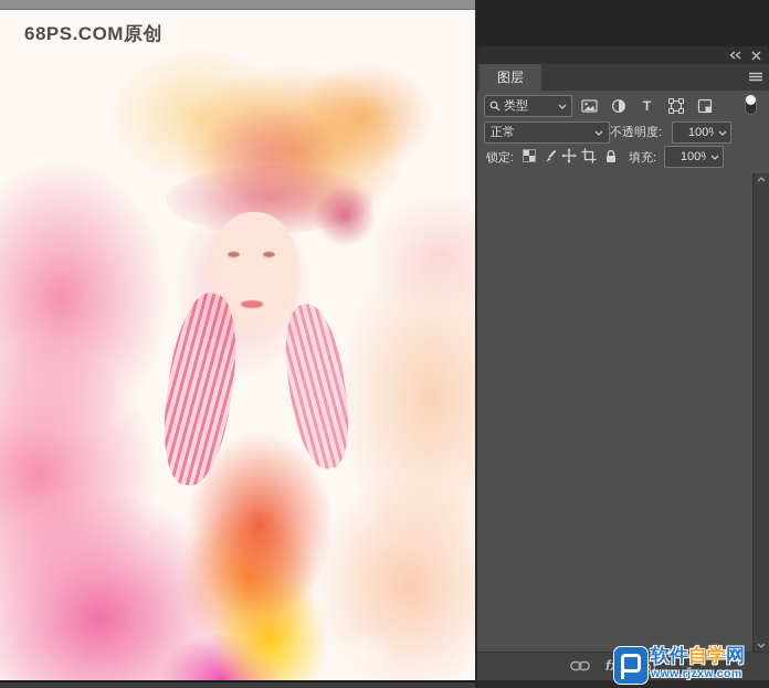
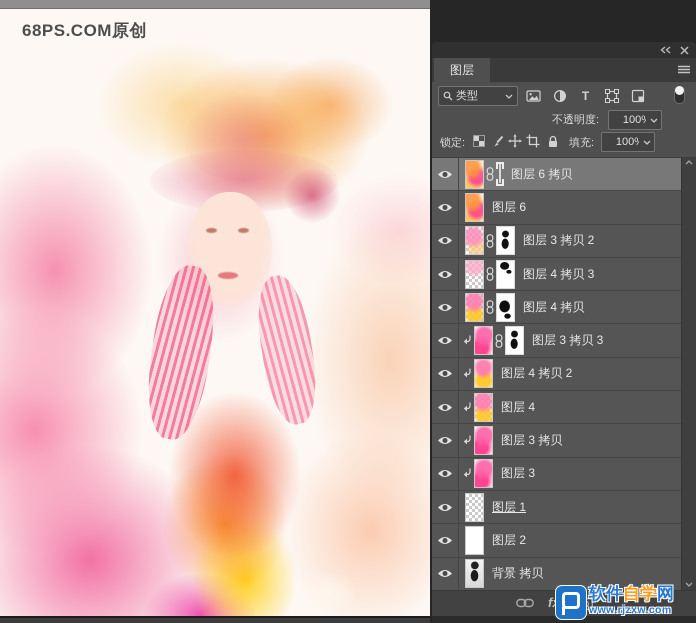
  68PS.COM原创
  图层
  类型
  T
- 正常
  不透明度:
  100
  锁定:
  填充:
  100
+ 图层 6 拷贝
+ 图层 6
+ 图层 3 拷贝 2
+ 图层 4 拷贝 3
+ 图层 4 拷贝
+ 图层 3 拷贝 3
+ 图层 4 拷贝 2
+ 图层 4
+ 图层 3 拷贝
+ 图层 3
+ 图层 1
+ 图层 2
+ 背景 拷贝
  软件自学网
  www.rjzxw.com
